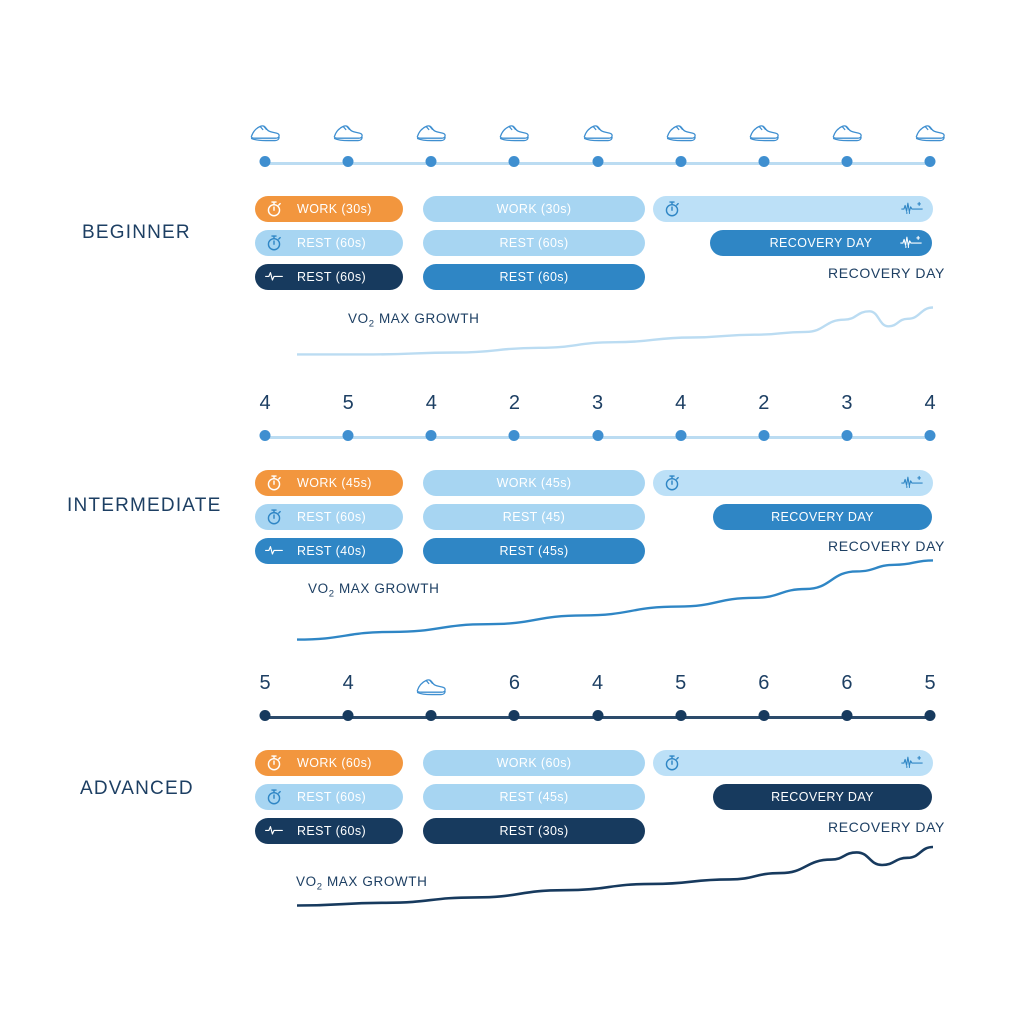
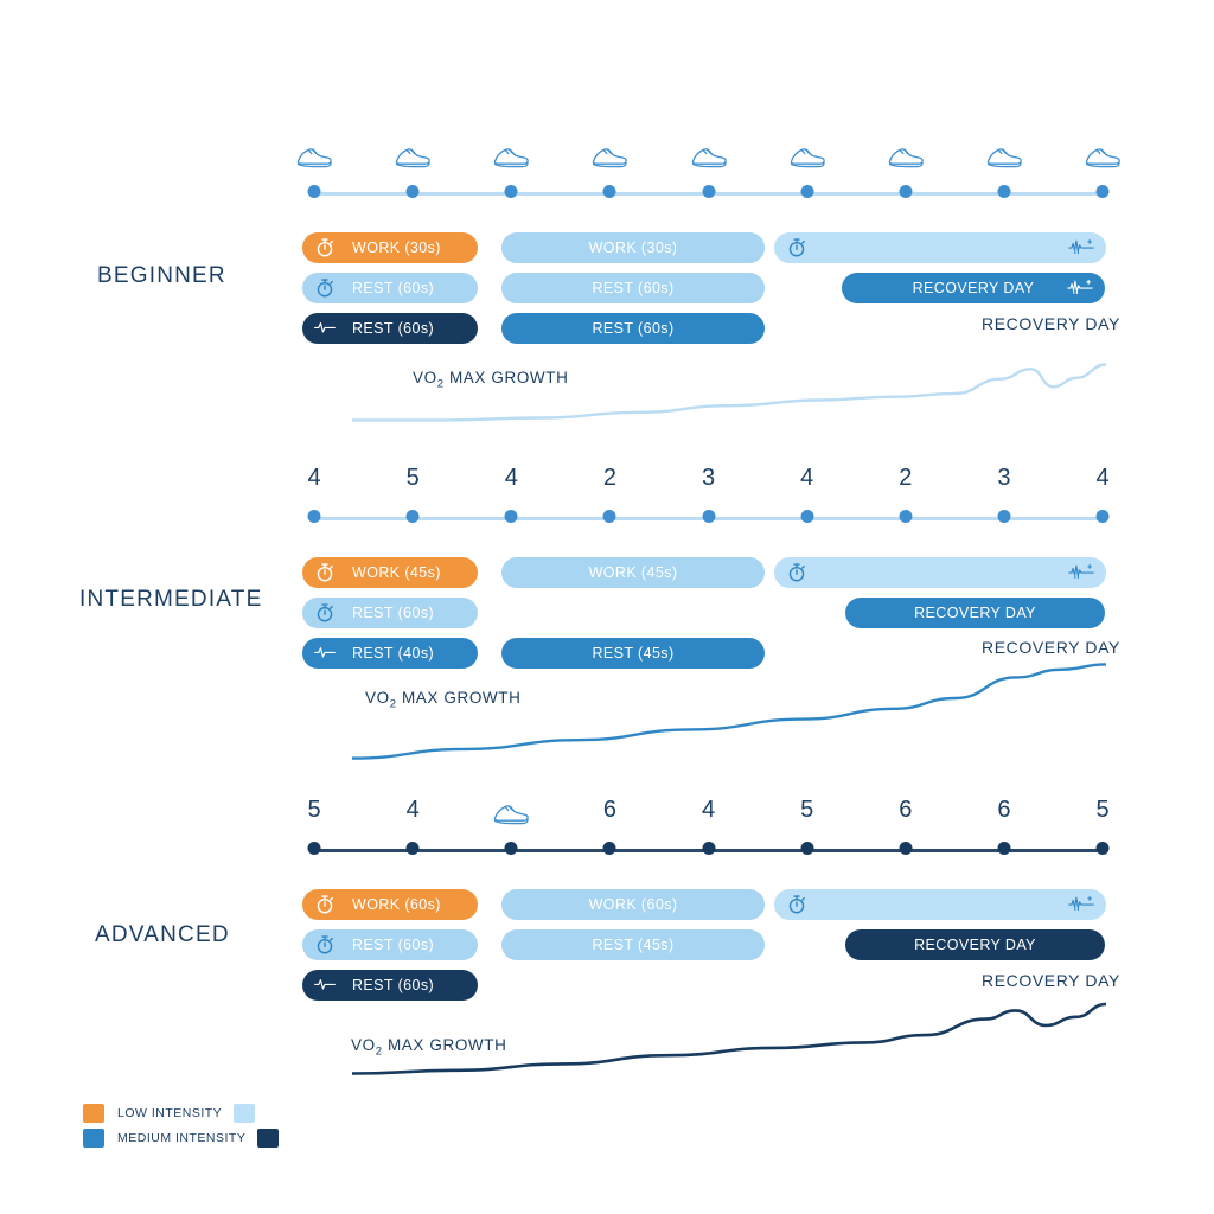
  BEGINNER
  WORK (30s)
  WORK (30s)
  REST (60s)
  REST (60s)
  RECOVERY DAY
  REST (60s)
  REST (60s)
  RECOVERY DAY
  VO2 MAX GROWTH
  INTERMEDIATE
  4
  5
  4
  2
  3
  4
  2
  3
  4
  WORK (45s)
  WORK (45s)
  REST (60s)
- REST (45)
  RECOVERY DAY
  REST (40s)
  REST (45s)
  RECOVERY DAY
  VO2 MAX GROWTH
  ADVANCED
  5
  4
  6
  4
  5
  6
  6
  5
  WORK (60s)
  WORK (60s)
  REST (60s)
  REST (45s)
  RECOVERY DAY
  REST (60s)
- REST (30s)
  RECOVERY DAY
  VO2 MAX GROWTH
+ LOW INTENSITY
+ MEDIUM INTENSITY
